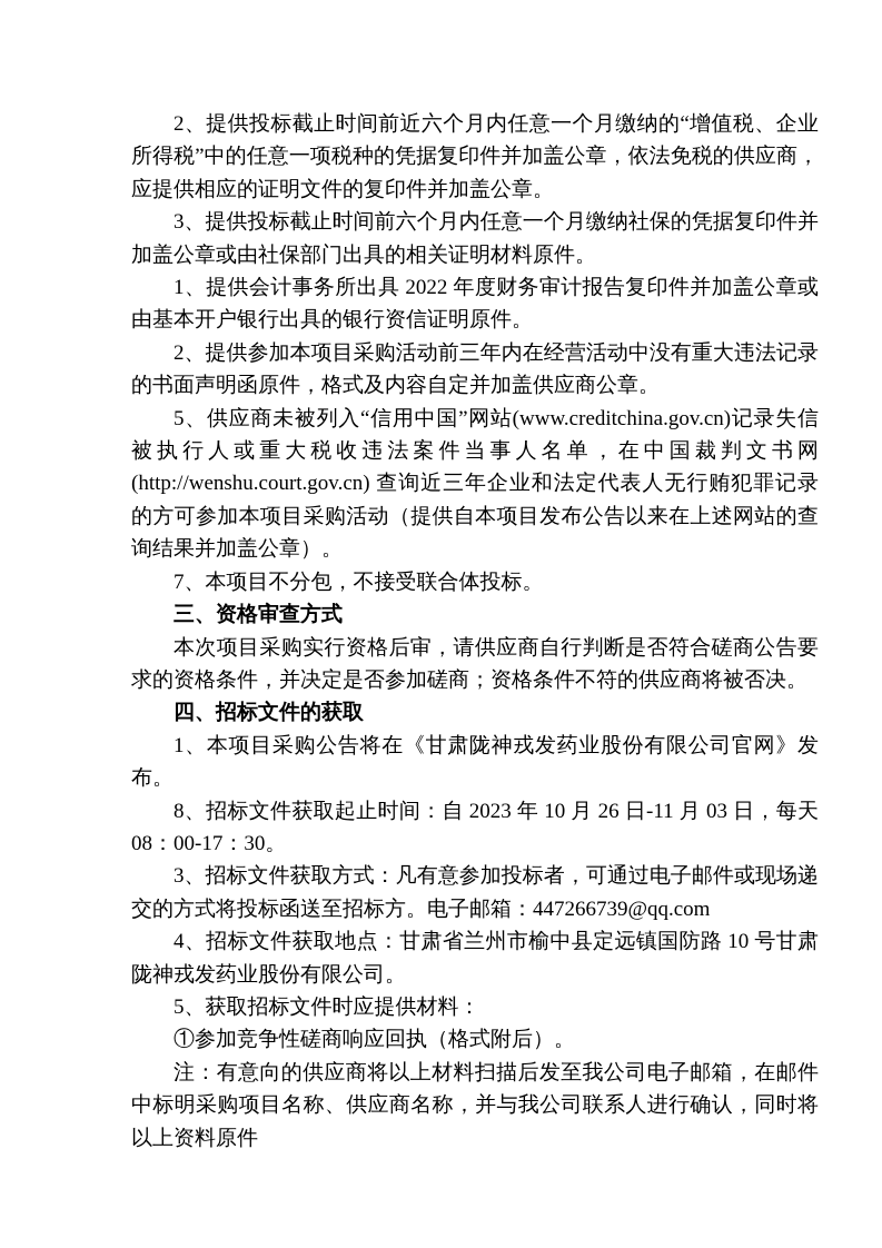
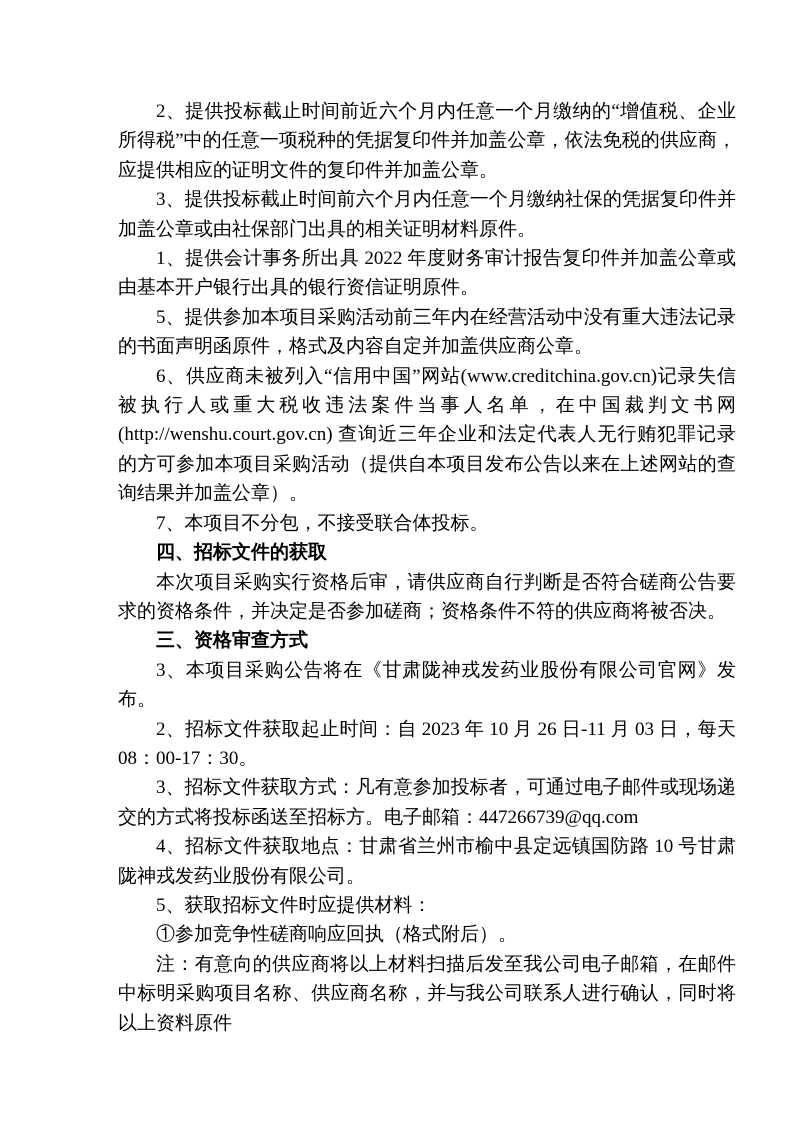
  2、提供投标截止时间前近六个月内任意一个月缴纳的“增值税、企业所得税”中的任意一项税种的凭据复印件并加盖公章，依法免税的供应商，应提供相应的证明文件的复印件并加盖公章。
  3、提供投标截止时间前六个月内任意一个月缴纳社保的凭据复印件并加盖公章或由社保部门出具的相关证明材料原件。
  1、提供会计事务所出具 2022 年度财务审计报告复印件并加盖公章或由基本开户银行出具的银行资信证明原件。
- 2、提供参加本项目采购活动前三年内在经营活动中没有重大违法记录的书面声明函原件，格式及内容自定并加盖供应商公章。
+ 5、提供参加本项目采购活动前三年内在经营活动中没有重大违法记录的书面声明函原件，格式及内容自定并加盖供应商公章。
- 5、供应商未被列入“信用中国”网站(www.creditchina.gov.cn)记录失信被执行人或重大税收违法案件当事人名单，在中国裁判文书网(http://wenshu.court.gov.cn) 查询近三年企业和法定代表人无行贿犯罪记录的方可参加本项目采购活动（提供自本项目发布公告以来在上述网站的查询结果并加盖公章）。
+ 6、供应商未被列入“信用中国”网站(www.creditchina.gov.cn)记录失信被执行人或重大税收违法案件当事人名单，在中国裁判文书网(http://wenshu.court.gov.cn) 查询近三年企业和法定代表人无行贿犯罪记录的方可参加本项目采购活动（提供自本项目发布公告以来在上述网站的查询结果并加盖公章）。
  7、本项目不分包，不接受联合体投标。
- 三、资格审查方式
+ 四、招标文件的获取
  本次项目采购实行资格后审，请供应商自行判断是否符合磋商公告要求的资格条件，并决定是否参加磋商；资格条件不符的供应商将被否决。
- 四、招标文件的获取
+ 三、资格审查方式
- 1、本项目采购公告将在《甘肃陇神戎发药业股份有限公司官网》发布。
+ 3、本项目采购公告将在《甘肃陇神戎发药业股份有限公司官网》发布。
- 8、招标文件获取起止时间：自 2023 年 10 月 26 日-11 月 03 日，每天 08：00-17：30。
+ 2、招标文件获取起止时间：自 2023 年 10 月 26 日-11 月 03 日，每天 08：00-17：30。
  3、招标文件获取方式：凡有意参加投标者，可通过电子邮件或现场递交的方式将投标函送至招标方。电子邮箱：447266739@qq.com
  4、招标文件获取地点：甘肃省兰州市榆中县定远镇国防路 10 号甘肃陇神戎发药业股份有限公司。
  5、获取招标文件时应提供材料：
  ①参加竞争性磋商响应回执（格式附后）。
  注：有意向的供应商将以上材料扫描后发至我公司电子邮箱，在邮件中标明采购项目名称、供应商名称，并与我公司联系人进行确认，同时将以上资料原件
